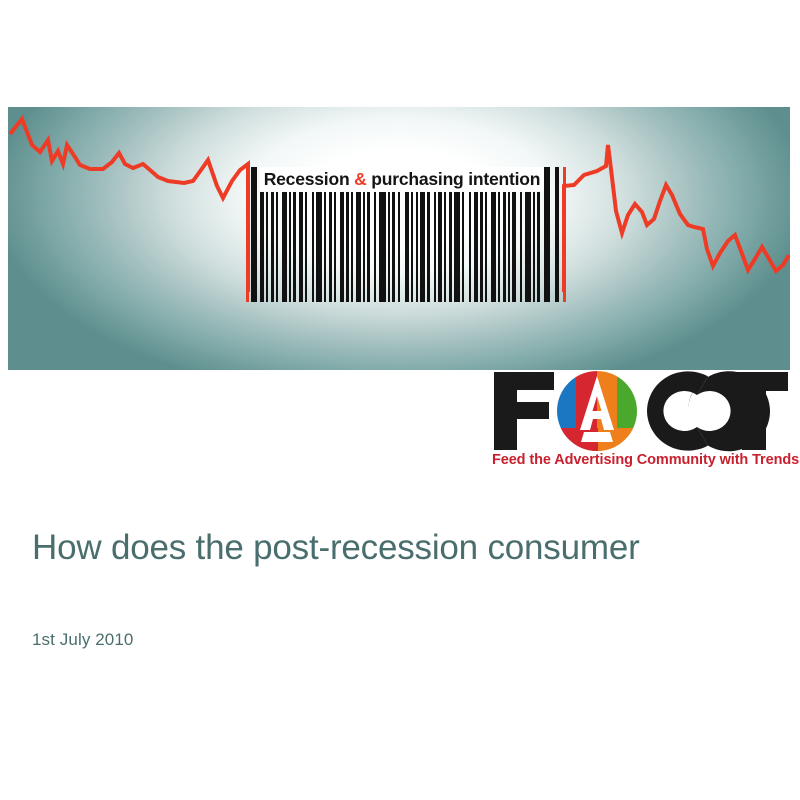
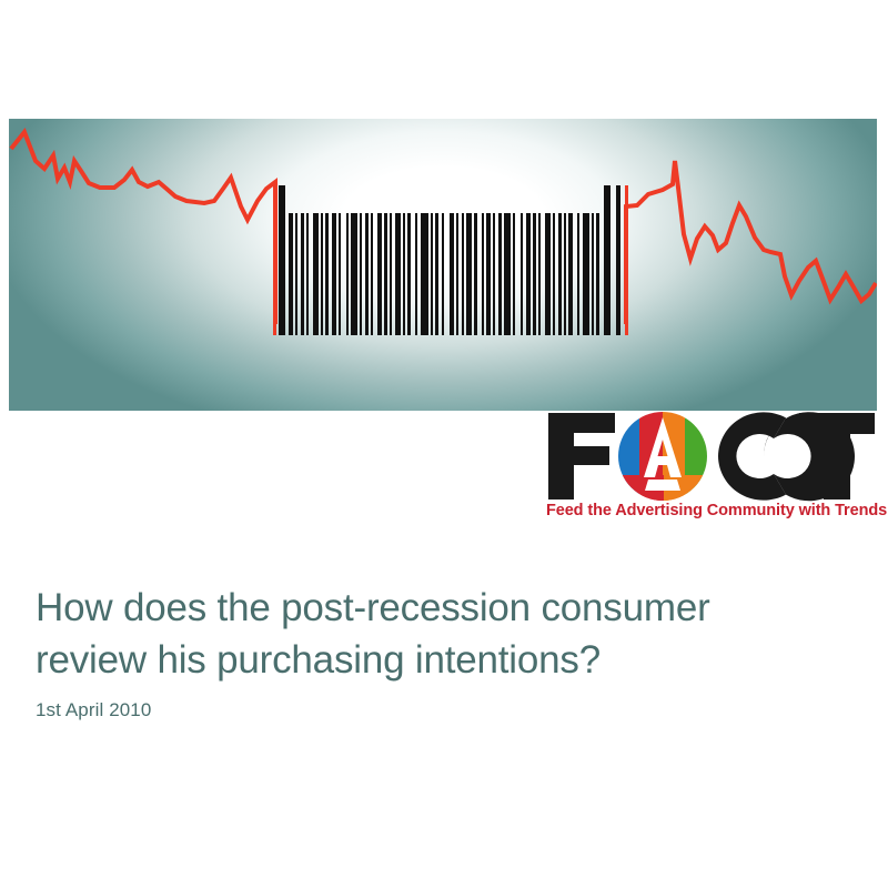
- Recession & purchasing intention
  Feed the Advertising Community with Trends
  How does the post-recession consumer
+ review his purchasing intentions?
- 1st July 2010
+ 1st April 2010
